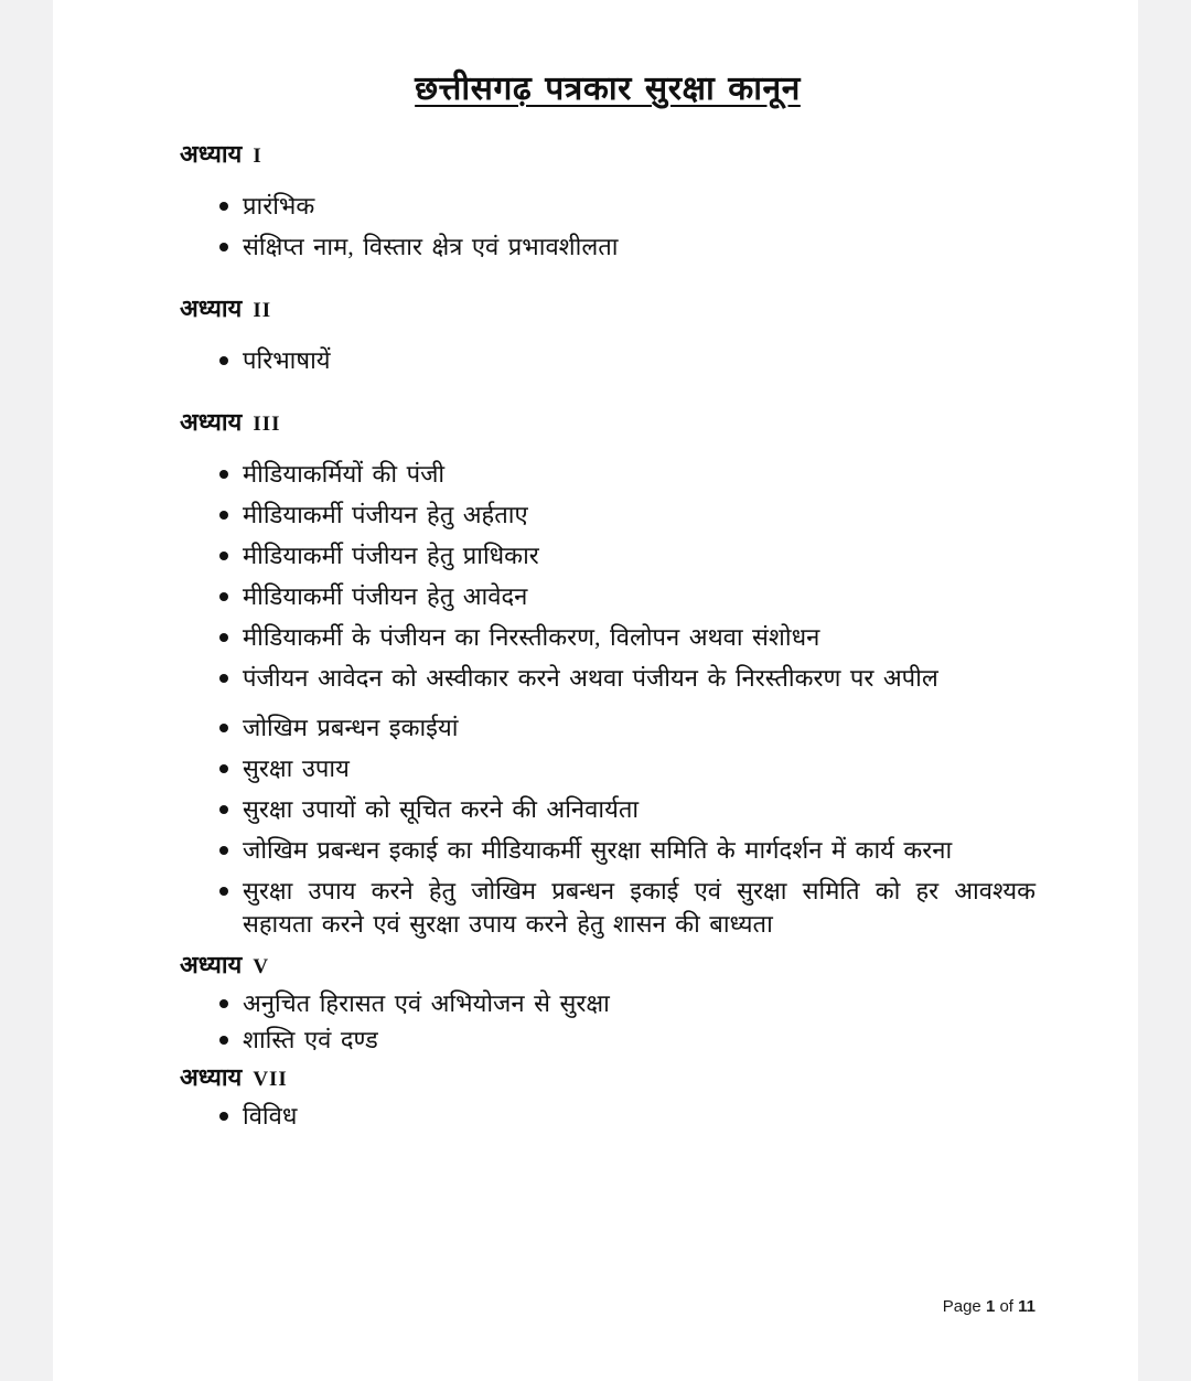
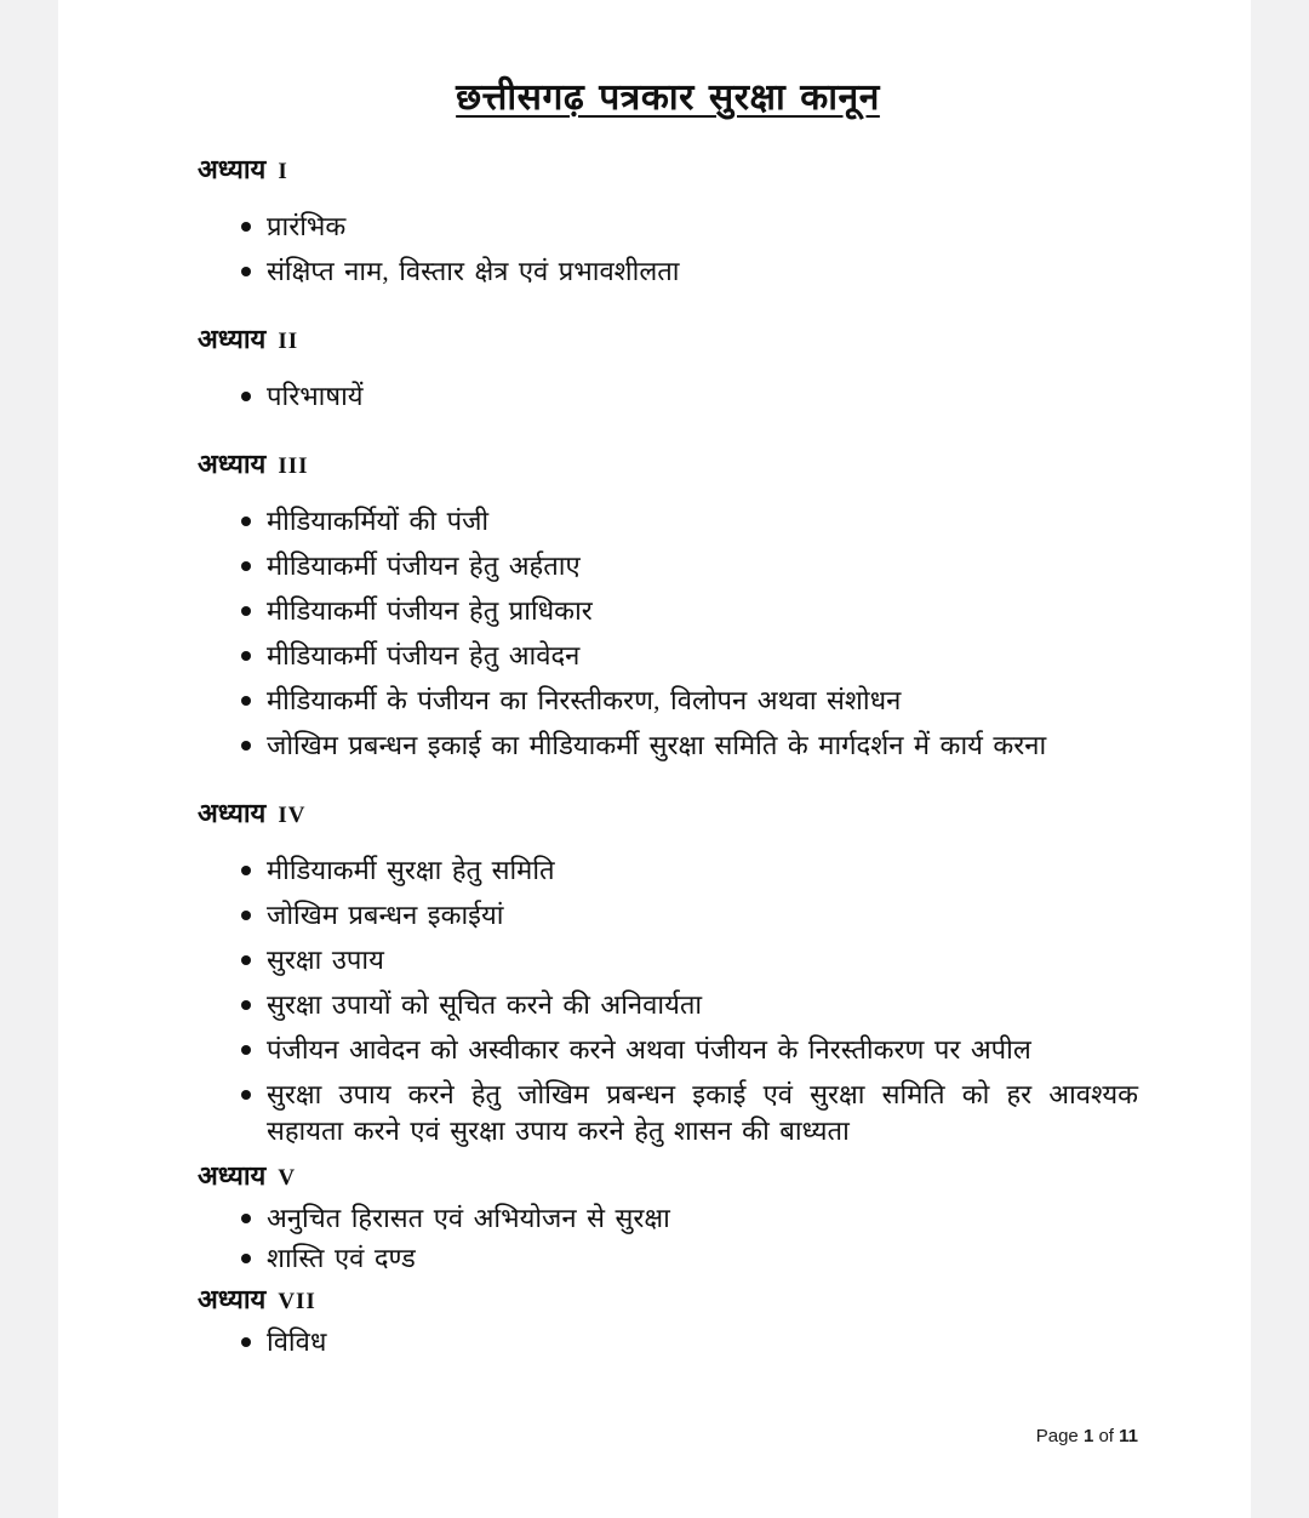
  छत्तीसगढ़ पत्रकार सुरक्षा कानून
  अध्याय I
  प्रारंभिक
  संक्षिप्त नाम, विस्तार क्षेत्र एवं प्रभावशीलता
  अध्याय II
  परिभाषायें
  अध्याय III
  मीडियाकर्मियों की पंजी
  मीडियाकर्मी पंजीयन हेतु अर्हताए
  मीडियाकर्मी पंजीयन हेतु प्राधिकार
  मीडियाकर्मी पंजीयन हेतु आवेदन
  मीडियाकर्मी के पंजीयन का निरस्तीकरण, विलोपन अथवा संशोधन
- पंजीयन आवेदन को अस्वीकार करने अथवा पंजीयन के निरस्तीकरण पर अपील
+ जोखिम प्रबन्धन इकाई का मीडियाकर्मी सुरक्षा समिति के मार्गदर्शन में कार्य करना
+ अध्याय IV
+ मीडियाकर्मी सुरक्षा हेतु समिति
  जोखिम प्रबन्धन इकाईयां
  सुरक्षा उपाय
  सुरक्षा उपायों को सूचित करने की अनिवार्यता
- जोखिम प्रबन्धन इकाई का मीडियाकर्मी सुरक्षा समिति के मार्गदर्शन में कार्य करना
+ पंजीयन आवेदन को अस्वीकार करने अथवा पंजीयन के निरस्तीकरण पर अपील
  सुरक्षा उपाय करने हेतु जोखिम प्रबन्धन इकाई एवं सुरक्षा समिति को हर आवश्यक सहायता करने एवं सुरक्षा उपाय करने हेतु शासन की बाध्यता
  अध्याय V
  अनुचित हिरासत एवं अभियोजन से सुरक्षा
  शास्ति एवं दण्ड
  अध्याय VII
  विविध
  Page 1 of 11
